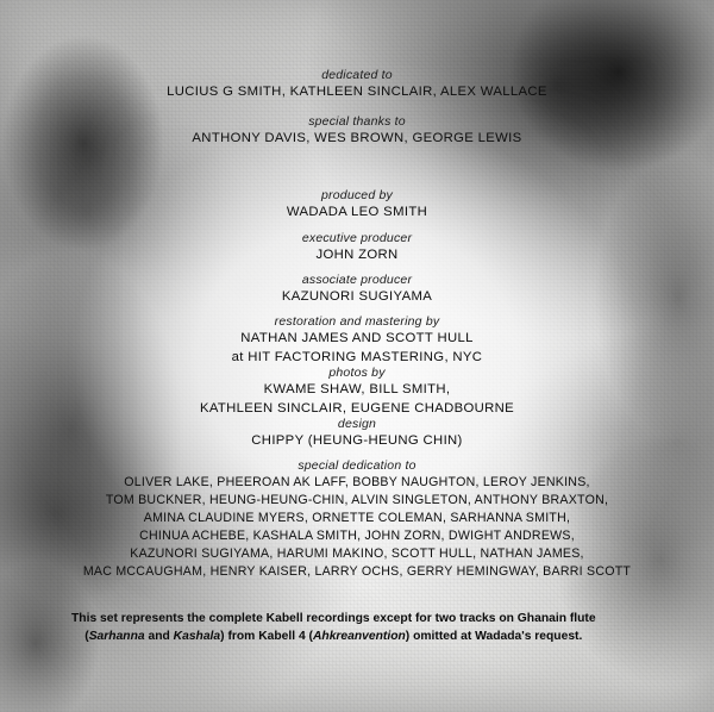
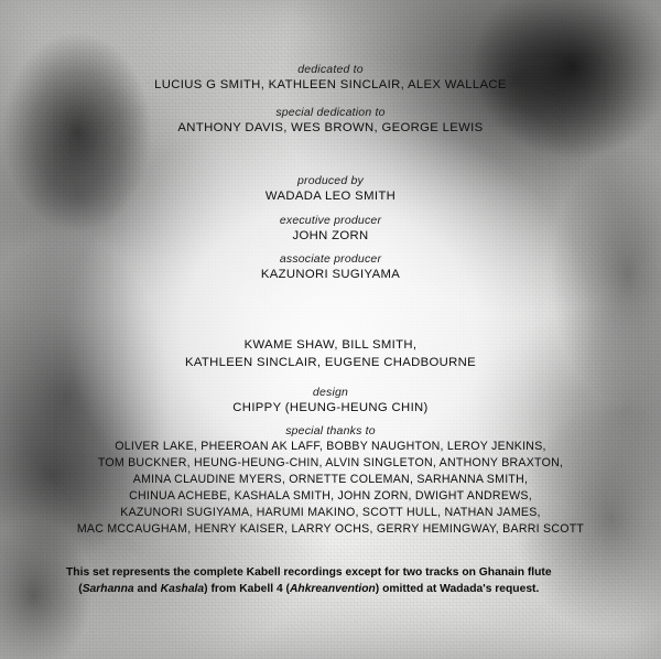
  dedicated to
  LUCIUS G SMITH, KATHLEEN SINCLAIR, ALEX WALLACE
- special thanks to
+ special dedication to
  ANTHONY DAVIS, WES BROWN, GEORGE LEWIS
  produced by
  WADADA LEO SMITH
  executive producer
  JOHN ZORN
  associate producer
  KAZUNORI SUGIYAMA
- restoration and mastering by
- NATHAN JAMES AND SCOTT HULL
- at HIT FACTORING MASTERING, NYC
- photos by
  KWAME SHAW, BILL SMITH,
  KATHLEEN SINCLAIR, EUGENE CHADBOURNE
  design
  CHIPPY (HEUNG-HEUNG CHIN)
- special dedication to
+ special thanks to
  OLIVER LAKE, PHEEROAN AK LAFF, BOBBY NAUGHTON, LEROY JENKINS,
  TOM BUCKNER, HEUNG-HEUNG-CHIN, ALVIN SINGLETON, ANTHONY BRAXTON,
  AMINA CLAUDINE MYERS, ORNETTE COLEMAN, SARHANNA SMITH,
  CHINUA ACHEBE, KASHALA SMITH, JOHN ZORN, DWIGHT ANDREWS,
  KAZUNORI SUGIYAMA, HARUMI MAKINO, SCOTT HULL, NATHAN JAMES,
  MAC MCCAUGHAM, HENRY KAISER, LARRY OCHS, GERRY HEMINGWAY, BARRI SCOTT
  This set represents the complete Kabell recordings except for two tracks on Ghanain flute
  (Sarhanna and Kashala) from Kabell 4 (Ahkreanvention) omitted at Wadada's request.
